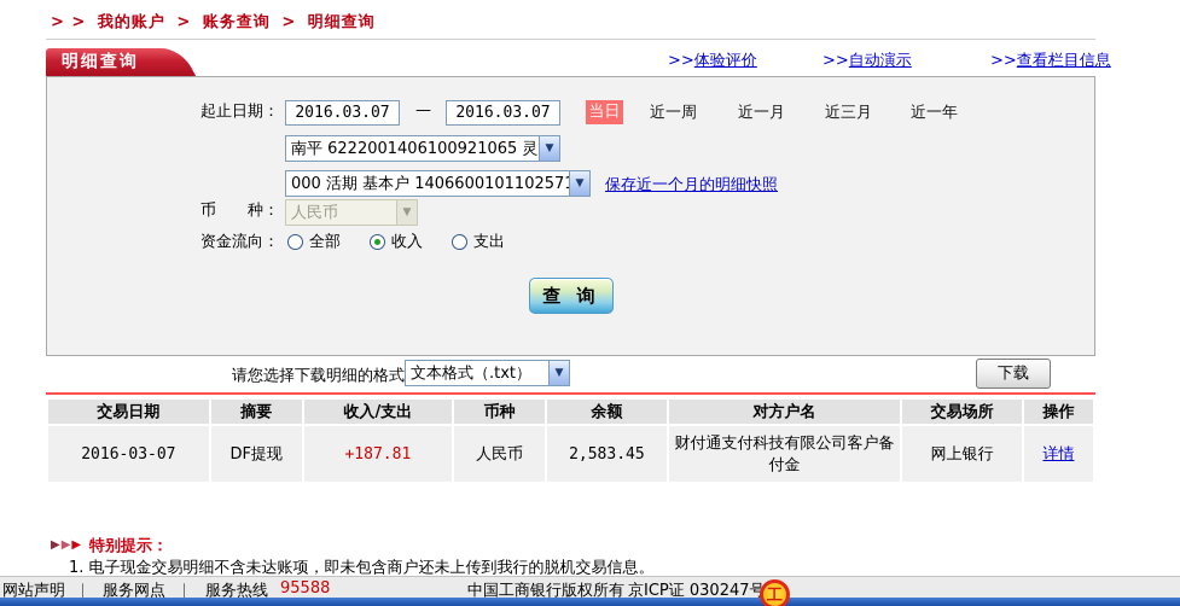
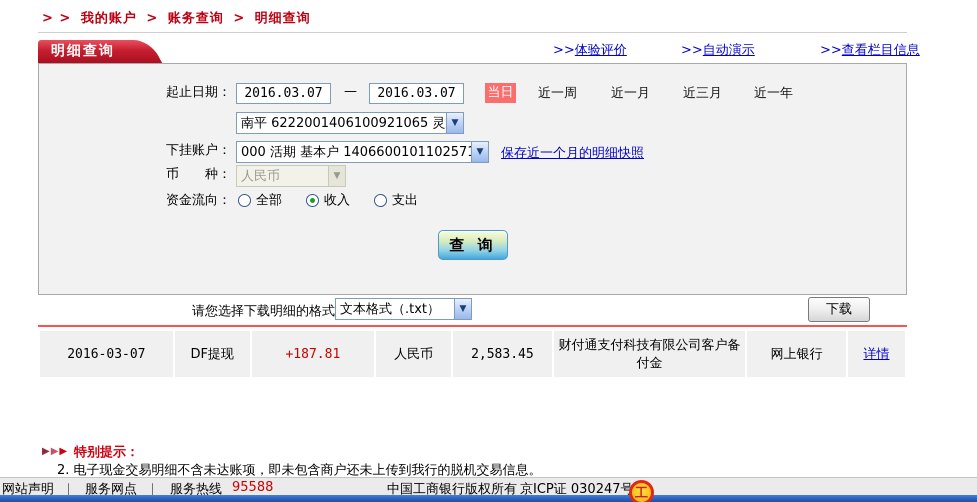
  > > 我的账户 > 账务查询 > 明细查询
  明细查询
  >>体验评价
  >>自动演示
  >>查看栏目信息
  起止日期：
  2016.03.07
  —
  2016.03.07
  当日
  近一周
  近一月
  近三月
  近一年
  南平 6222001406100921065 灵
  ▼
+ 下挂账户：
  000 活期 基本户 140660010110257
  ▼
  保存近一个月的明细快照
  币 种：
  人民币
  ▼
  资金流向：
  全部
  收入
  支出
  查 询
  请您选择下载明细的格式
  文本格式（.txt）
  ▼
  下载
- 交易日期	摘要	收入/支出	币种	余额	对方户名	交易场所	操作
  2016-03-07	DF提现	+187.81	人民币	2,583.45	财付通支付科技有限公司客户备付金	网上银行	详情
  ▶▶▶
  特别提示：
- 1. 电子现金交易明细不含未达账项，即未包含商户还未上传到我行的脱机交易信息。
+ 2. 电子现金交易明细不含未达账项，即未包含商户还未上传到我行的脱机交易信息。
  网站声明
  ｜
  服务网点
  ｜
  服务热线
  95588
  中国工商银行版权所有
  京ICP证 030247号
  工
